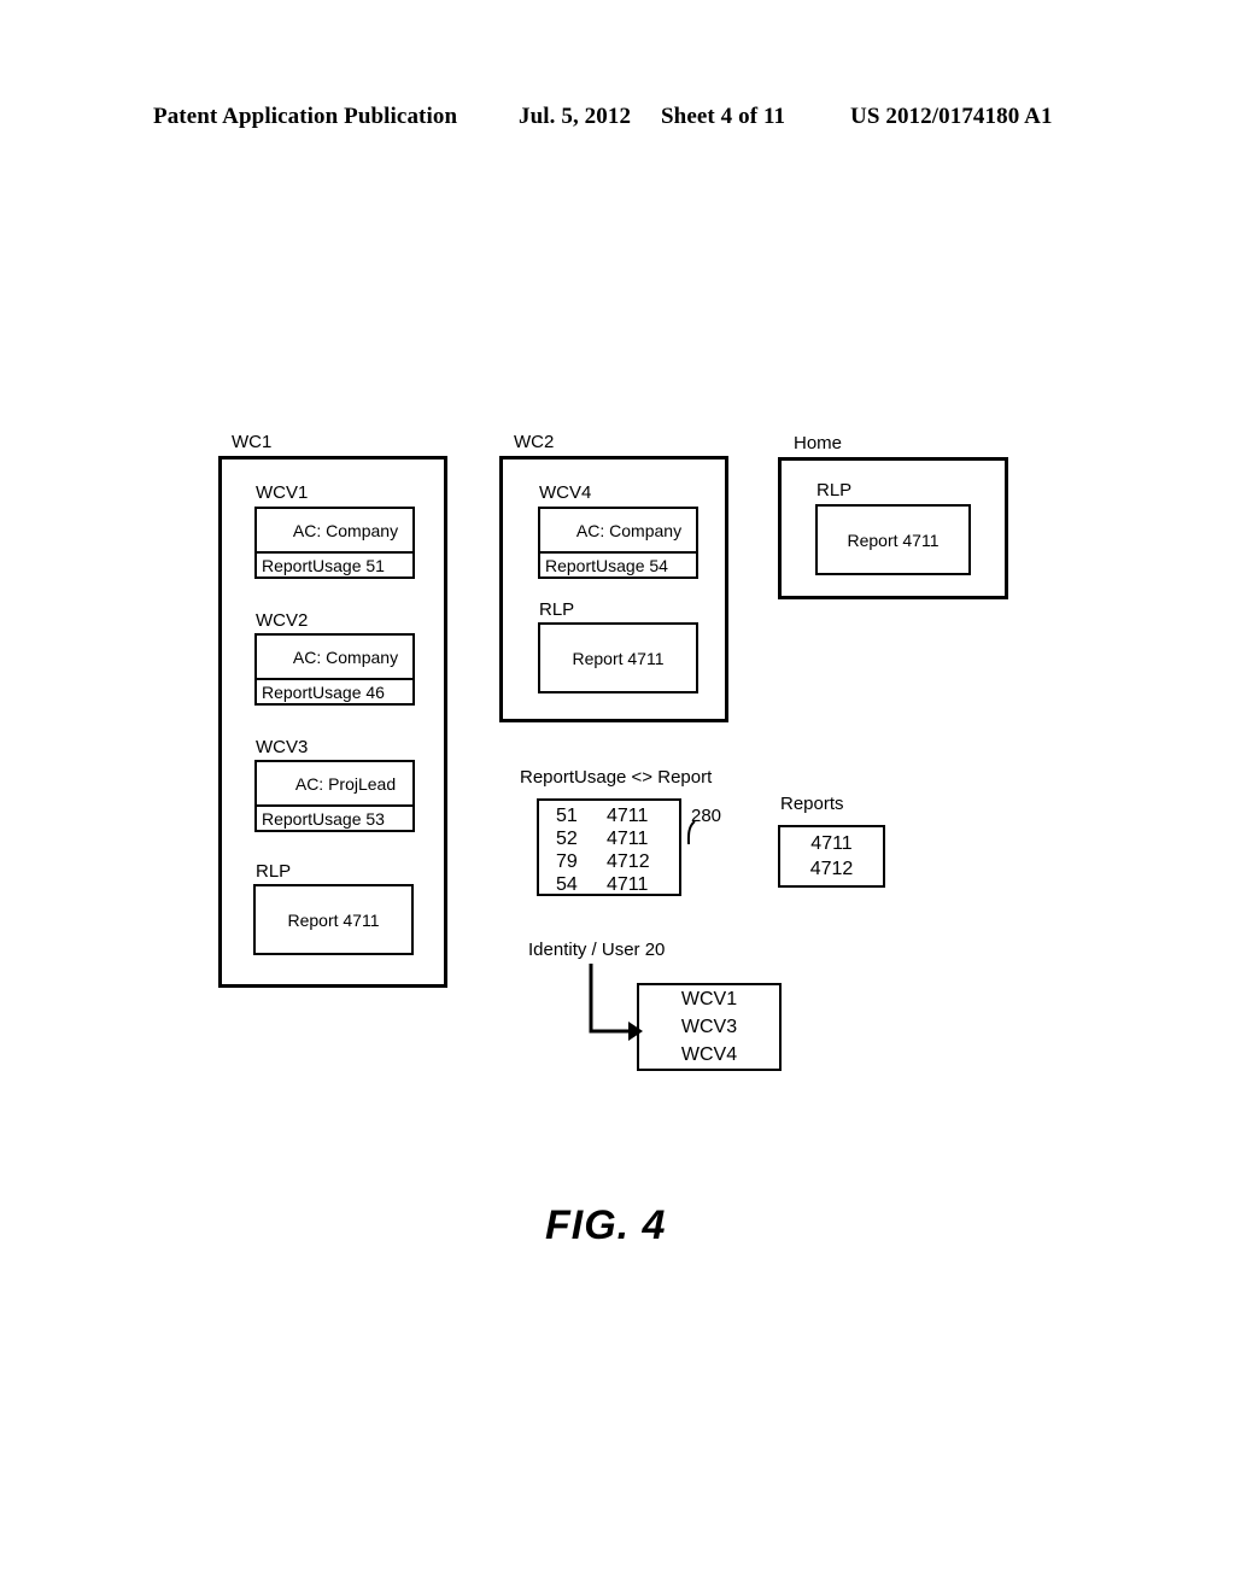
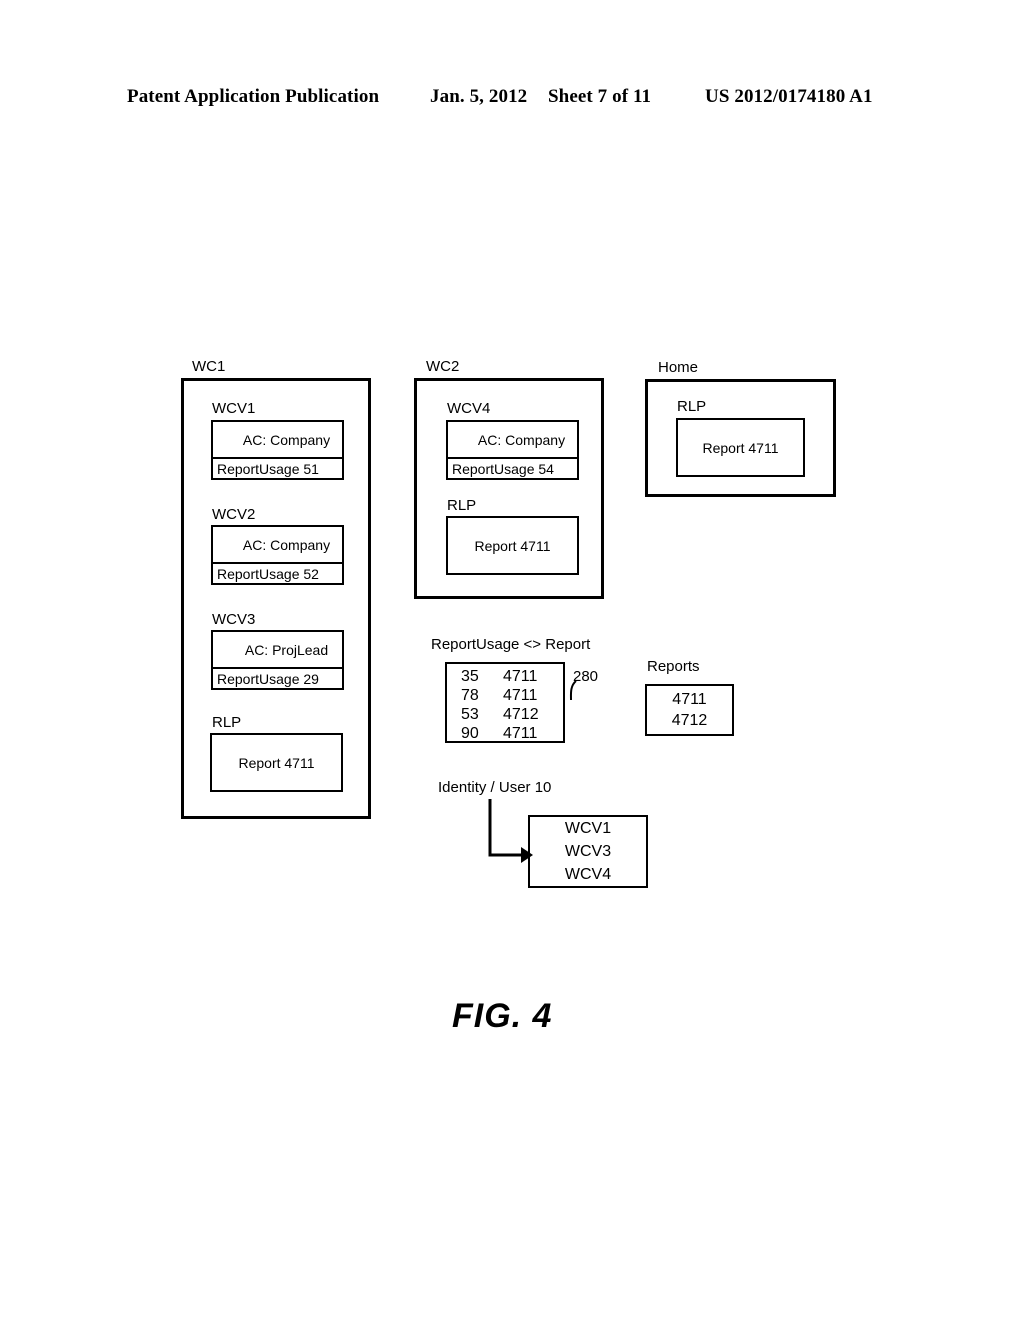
  Patent Application Publication
- Jul. 5, 2012
+ Jan. 5, 2012
- Sheet 4 of 11
+ Sheet 7 of 11
  US 2012/0174180 A1
  WC1
  WCV1
  AC: Company
  ReportUsage 51
  WCV2
  AC: Company
- ReportUsage 46
+ ReportUsage 52
  WCV3
  AC: ProjLead
- ReportUsage 53
+ ReportUsage 29
  RLP
  Report 4711
  WC2
  WCV4
  AC: Company
  ReportUsage 54
  RLP
  Report 4711
  Home
  RLP
  Report 4711
  ReportUsage <> Report
- 51
+ 35
  4711
- 52
+ 78
  4711
- 79
+ 53
  4712
- 54
+ 90
  4711
  280
  Reports
  4711
  4712
- Identity / User 20
+ Identity / User 10
  WCV1
  WCV3
  WCV4
  FIG. 4
